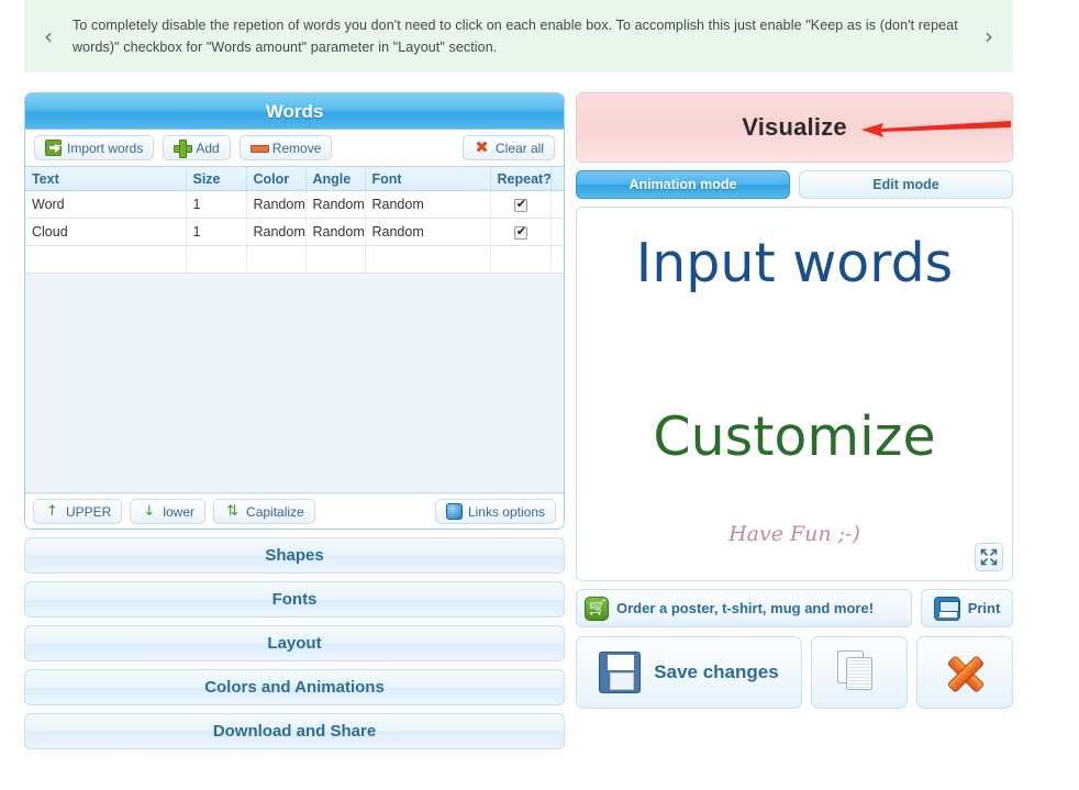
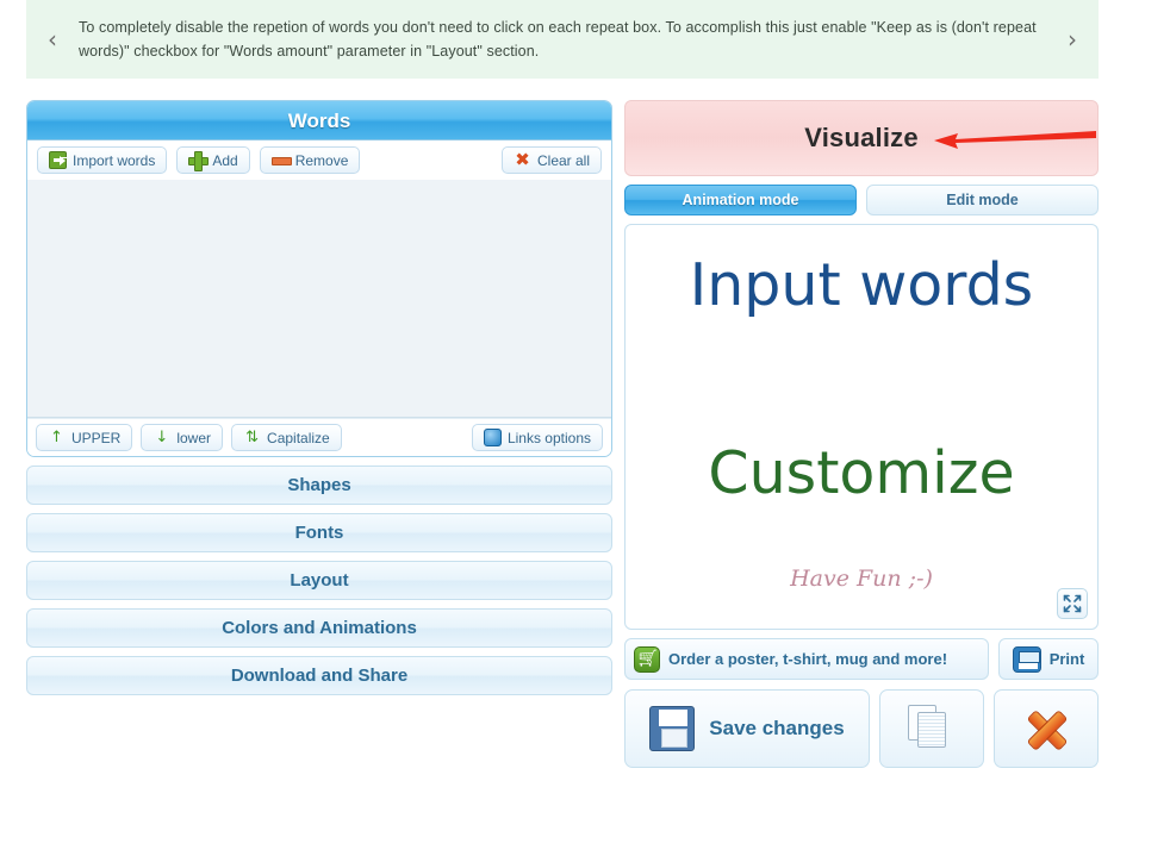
  ‹
- To completely disable the repetion of words you don't need to click on each enable box. To accomplish this just enable "Keep as is (don't repeat words)" checkbox for "Words amount" parameter in "Layout" section.
+ To completely disable the repetion of words you don't need to click on each repeat box. To accomplish this just enable "Keep as is (don't repeat words)" checkbox for "Words amount" parameter in "Layout" section.
  ›
  Words
  Import words
  Add
  Remove
  ✖
  Clear all
- Text	Size	Color	Angle	Font	Repeat?
- Word	1	Random	Random	Random
- Cloud	1	Random	Random	Random
  ↑
  UPPER
  ↓
  lower
  ⇅
  Capitalize
  Links options
  Shapes
  Fonts
  Layout
  Colors and Animations
  Download and Share
  Visualize
  Animation mode
  Edit mode
  Input words
  Customize
  Have Fun ;-)
  Order a poster, t-shirt, mug and more!
  Print
  Save changes
